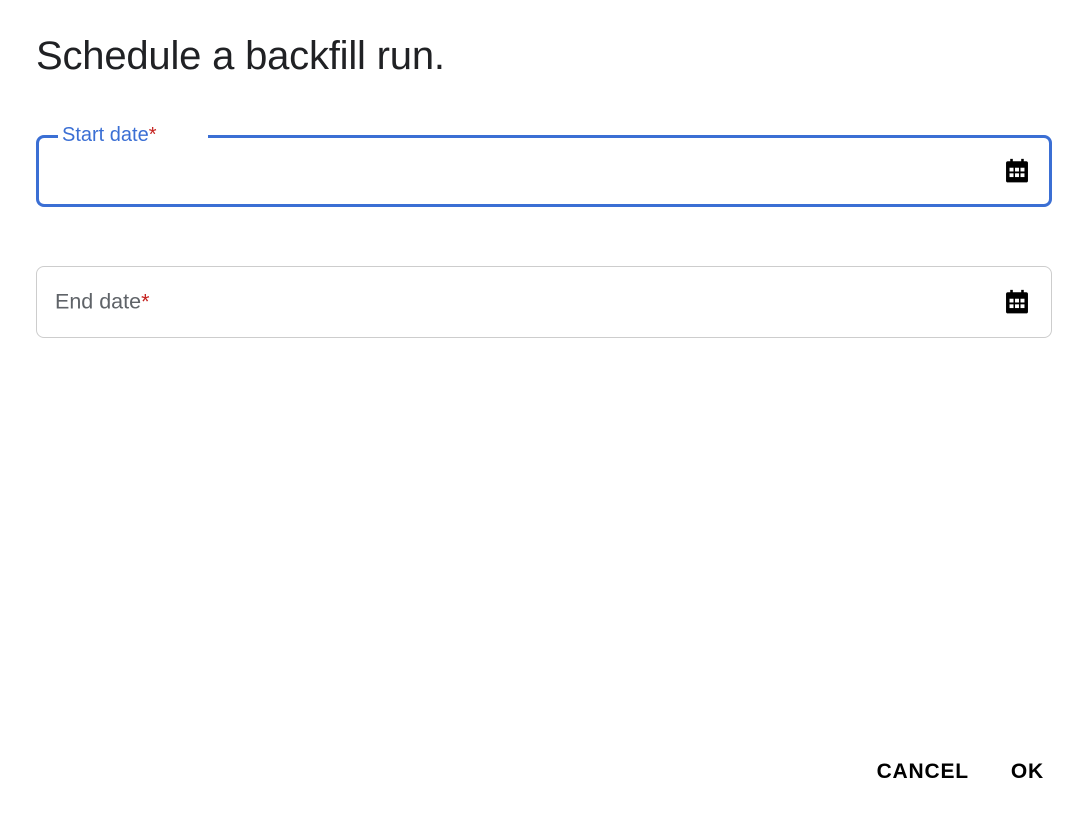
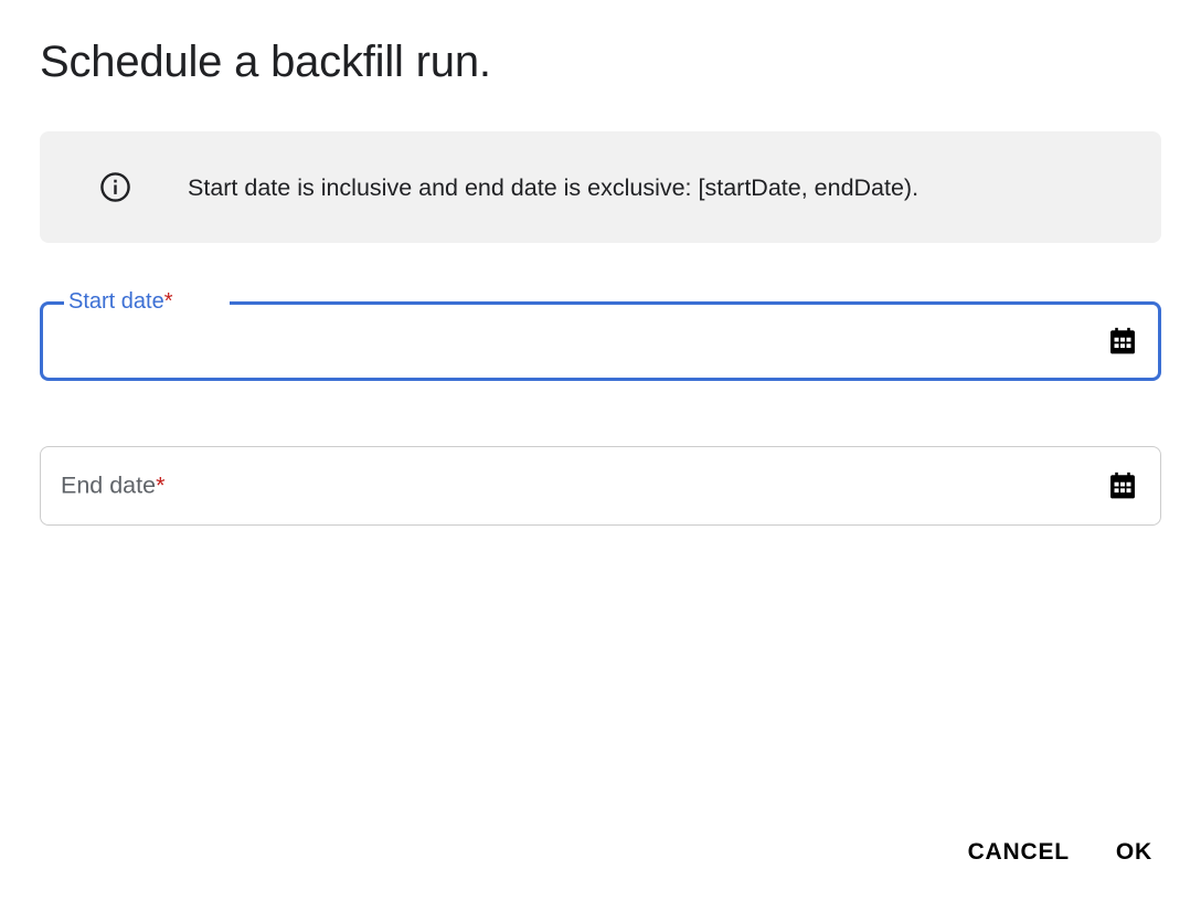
  Schedule a backfill run.
+ Start date is inclusive and end date is exclusive: [startDate, endDate).
  Start date*
  End date*
  CANCEL
  OK
